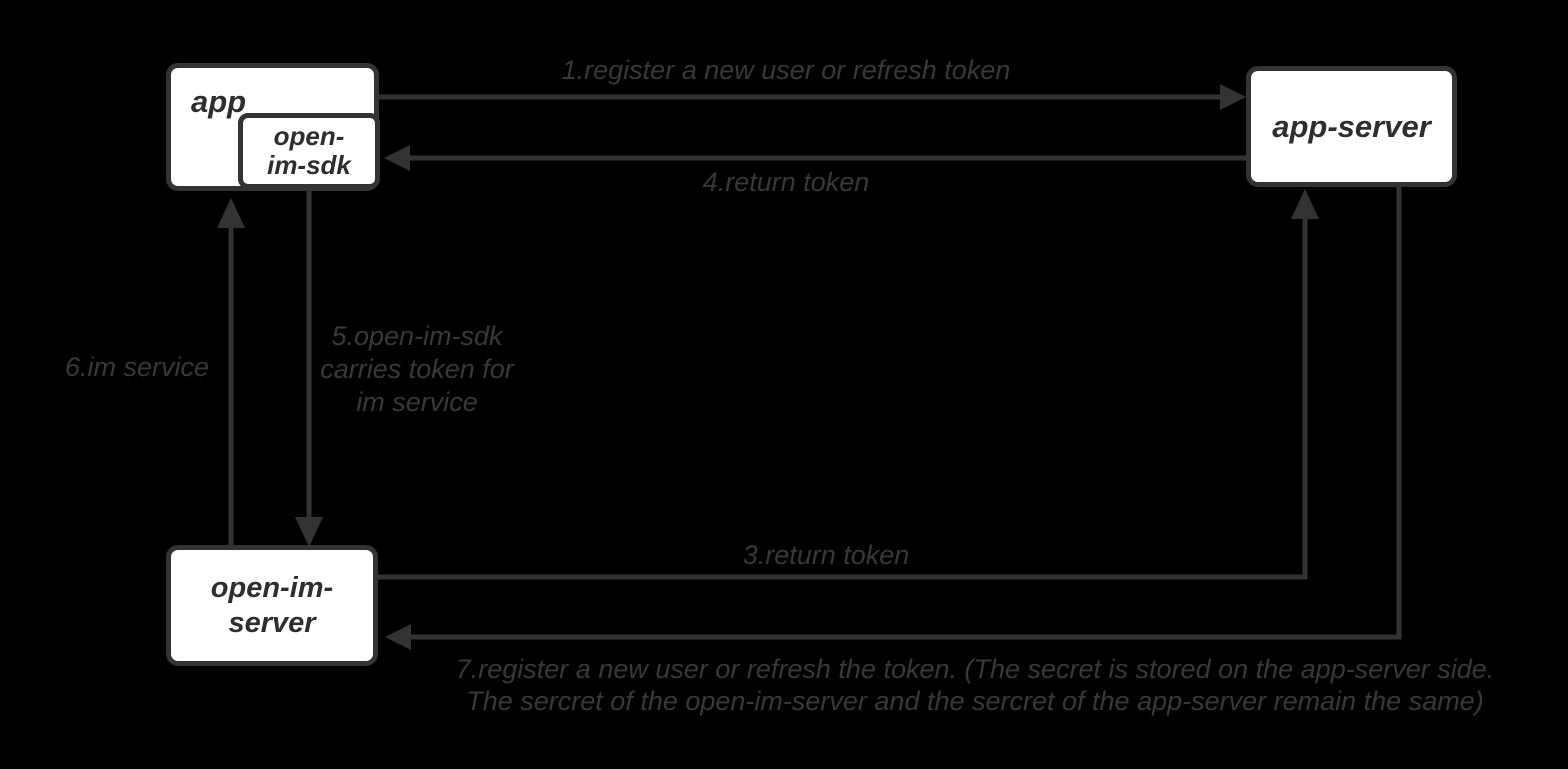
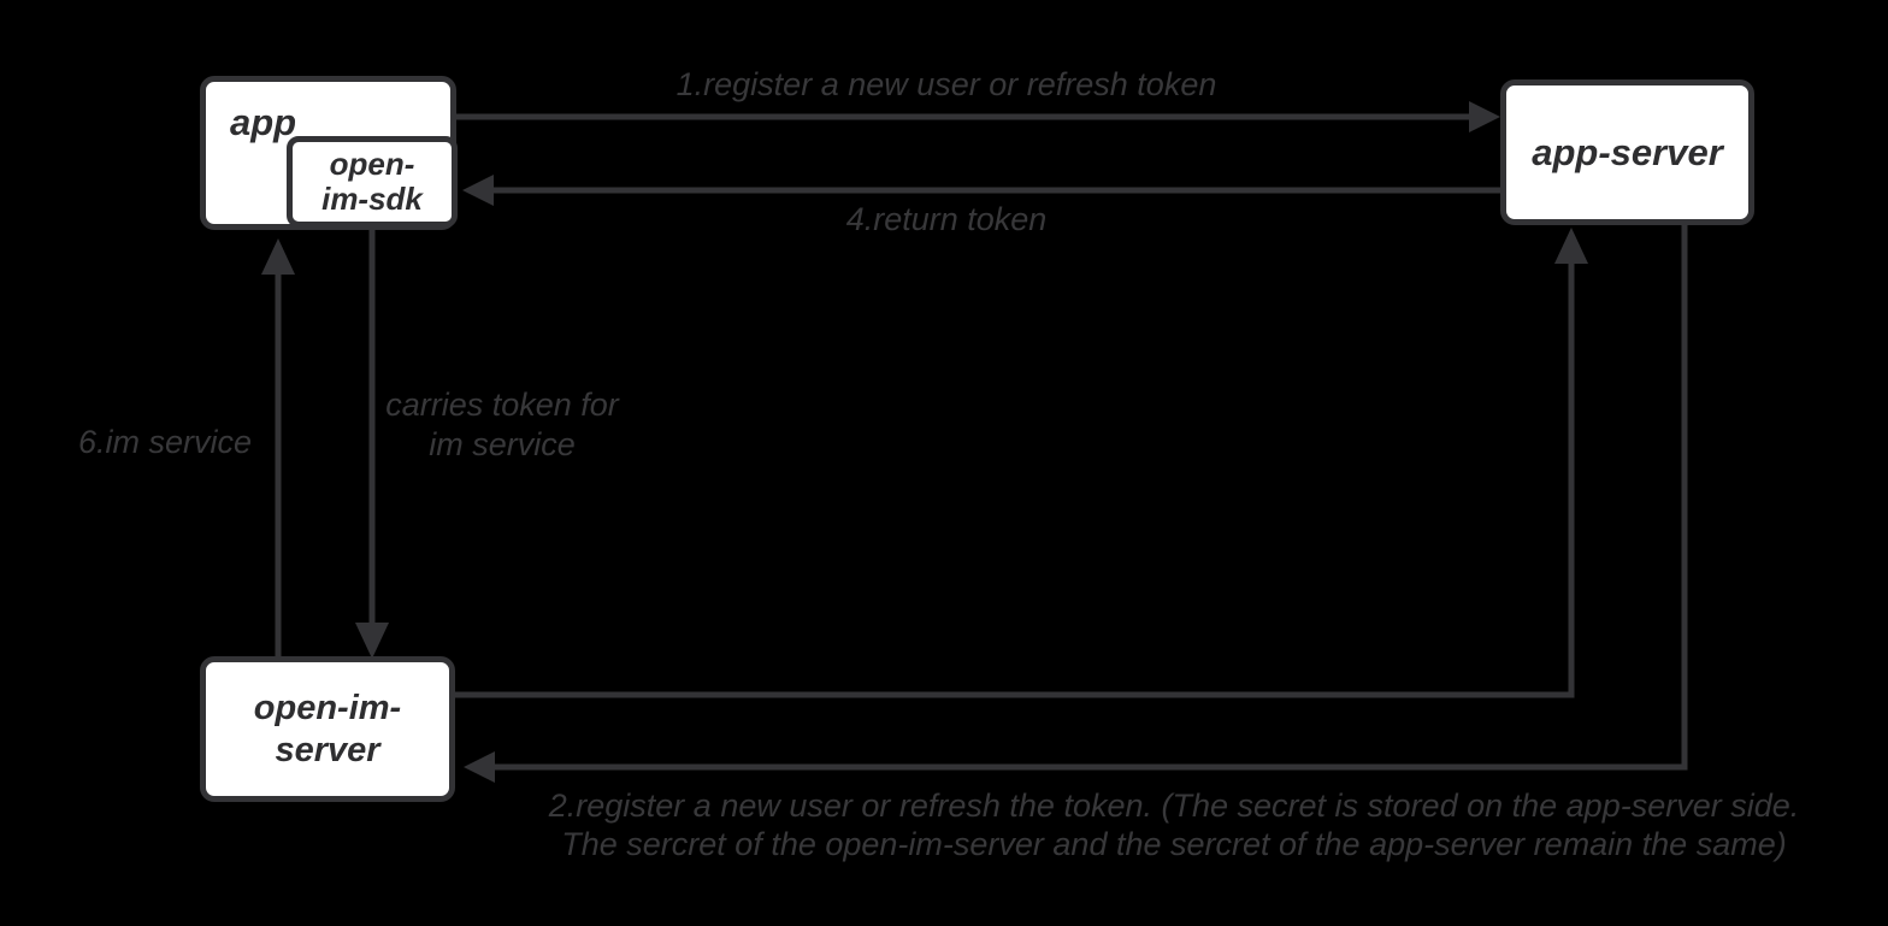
  app
  open-
  im-sdk
  app-server
  open-im-
  server
  1.register a new user or refresh token
  4.return token
  6.im service
- 5.open-im-sdk
  carries token for
  im service
- 3.return token
- 7.register a new user or refresh the token. (The secret is stored on the app-server side.
+ 2.register a new user or refresh the token. (The secret is stored on the app-server side.
  The sercret of the open-im-server and the sercret of the app-server remain the same)
